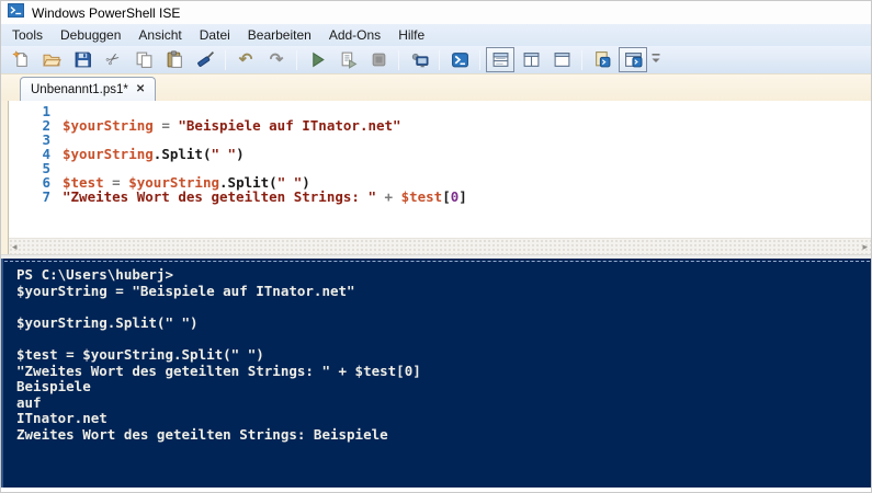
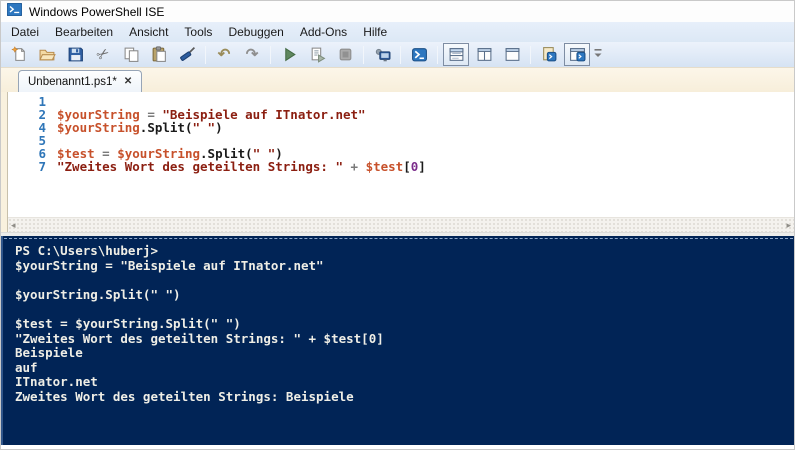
  Windows PowerShell ISE
- Tools
+ Datei
- Debuggen
+ Bearbeiten
  Ansicht
- Datei
+ Tools
- Bearbeiten
+ Debuggen
  Add-Ons
  Hilfe
  ↶
  ↷
  Unbenannt1.ps1*
  ✕
  1
  2
  $yourString = "Beispiele auf ITnator.net"
- 3
  4
  $yourString.Split(" ")
  5
  6
  $test = $yourString.Split(" ")
  7
  "Zweites Wort des geteilten Strings: " + $test[0]
  ◂
  ▸
  PS C:\Users\huberj>
  $yourString = "Beispiele auf ITnator.net"
  $yourString.Split(" ")
  $test = $yourString.Split(" ")
  "Zweites Wort des geteilten Strings: " + $test[0]
  Beispiele
  auf
  ITnator.net
  Zweites Wort des geteilten Strings: Beispiele
